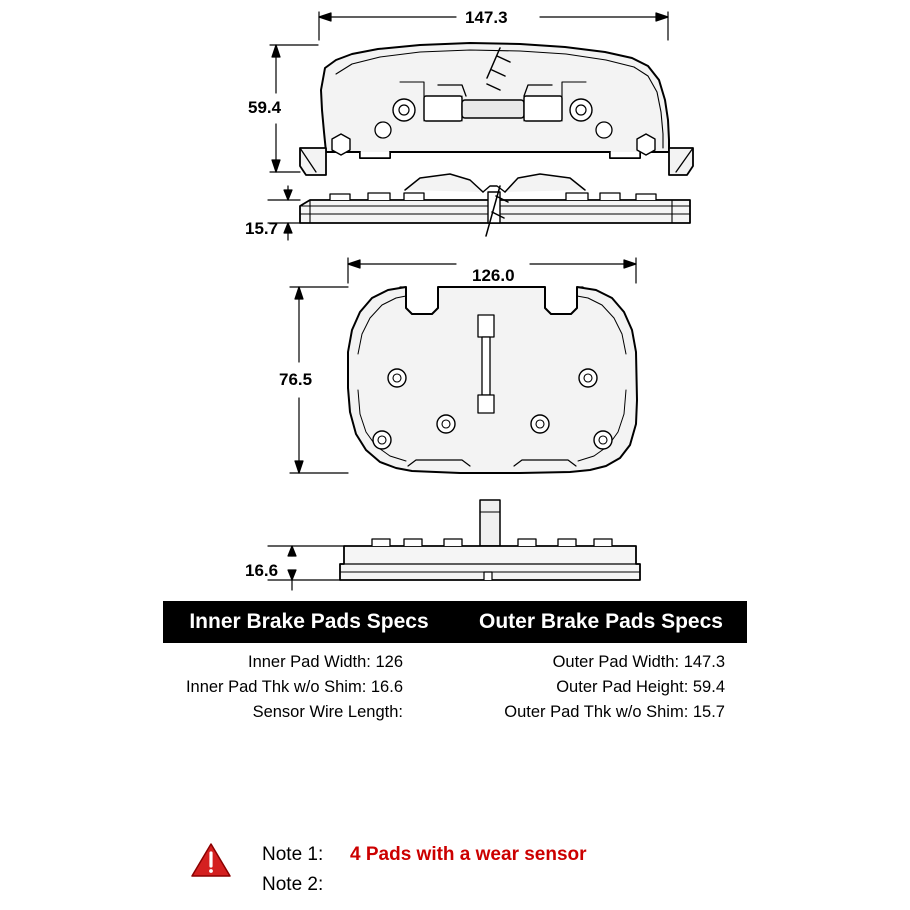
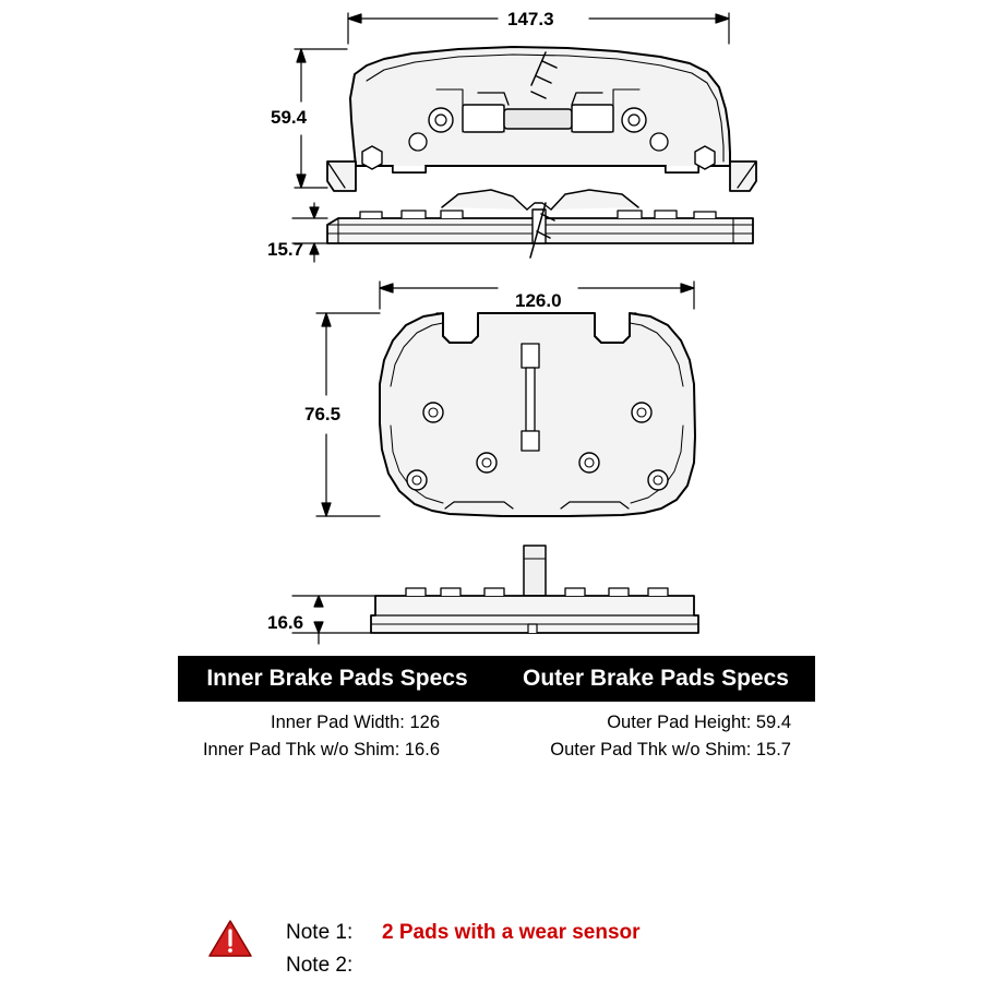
  147.3
  59.4
  15.7
  126.0
  76.5
  16.6
  Inner Brake Pads Specs
  Outer Brake Pads Specs
  Inner Pad Width: 126
  Inner Pad Thk w/o Shim: 16.6
- Sensor Wire Length:
- Outer Pad Width: 147.3
  Outer Pad Height: 59.4
  Outer Pad Thk w/o Shim: 15.7
  Note 1:
- 4 Pads with a wear sensor
+ 2 Pads with a wear sensor
  Note 2:
